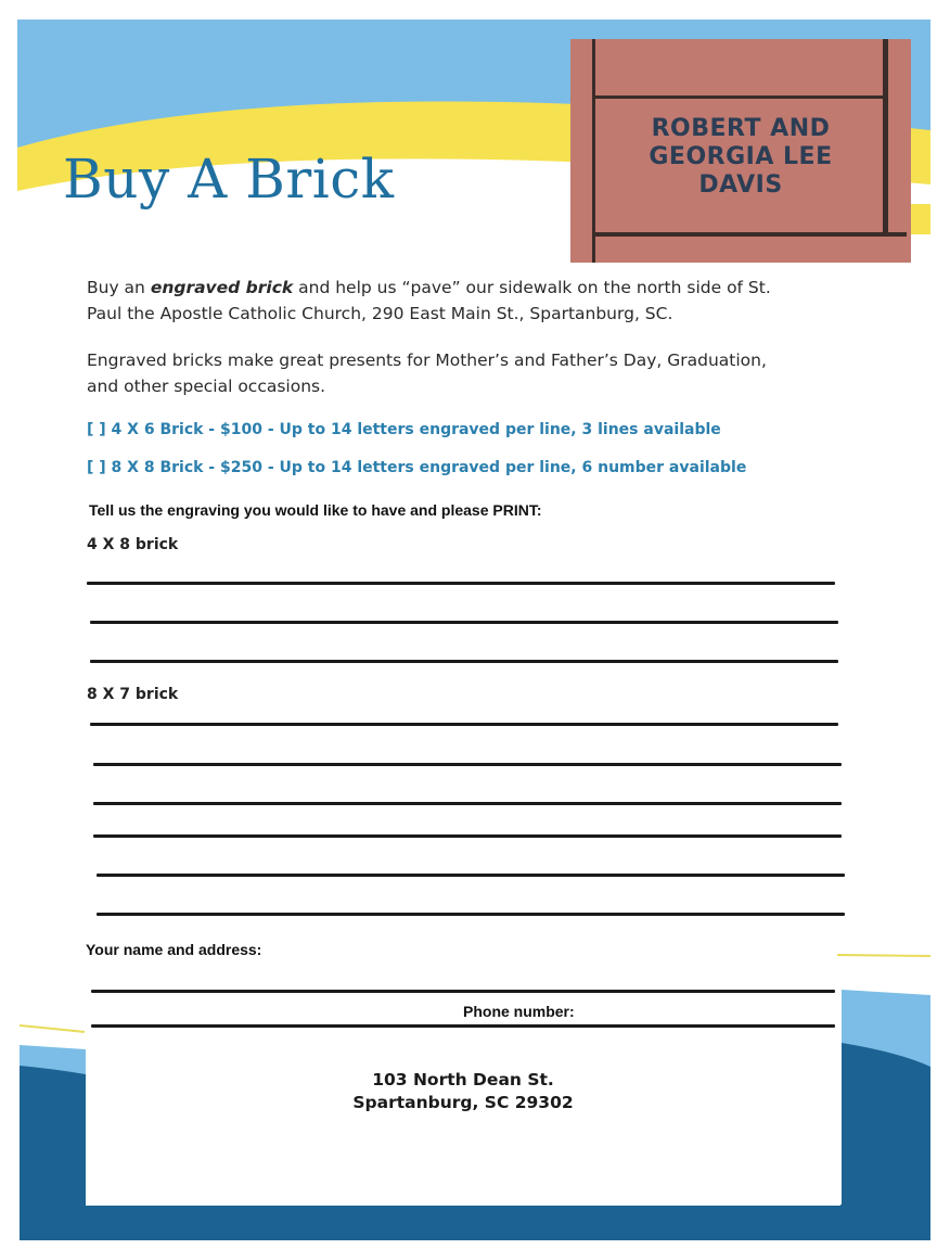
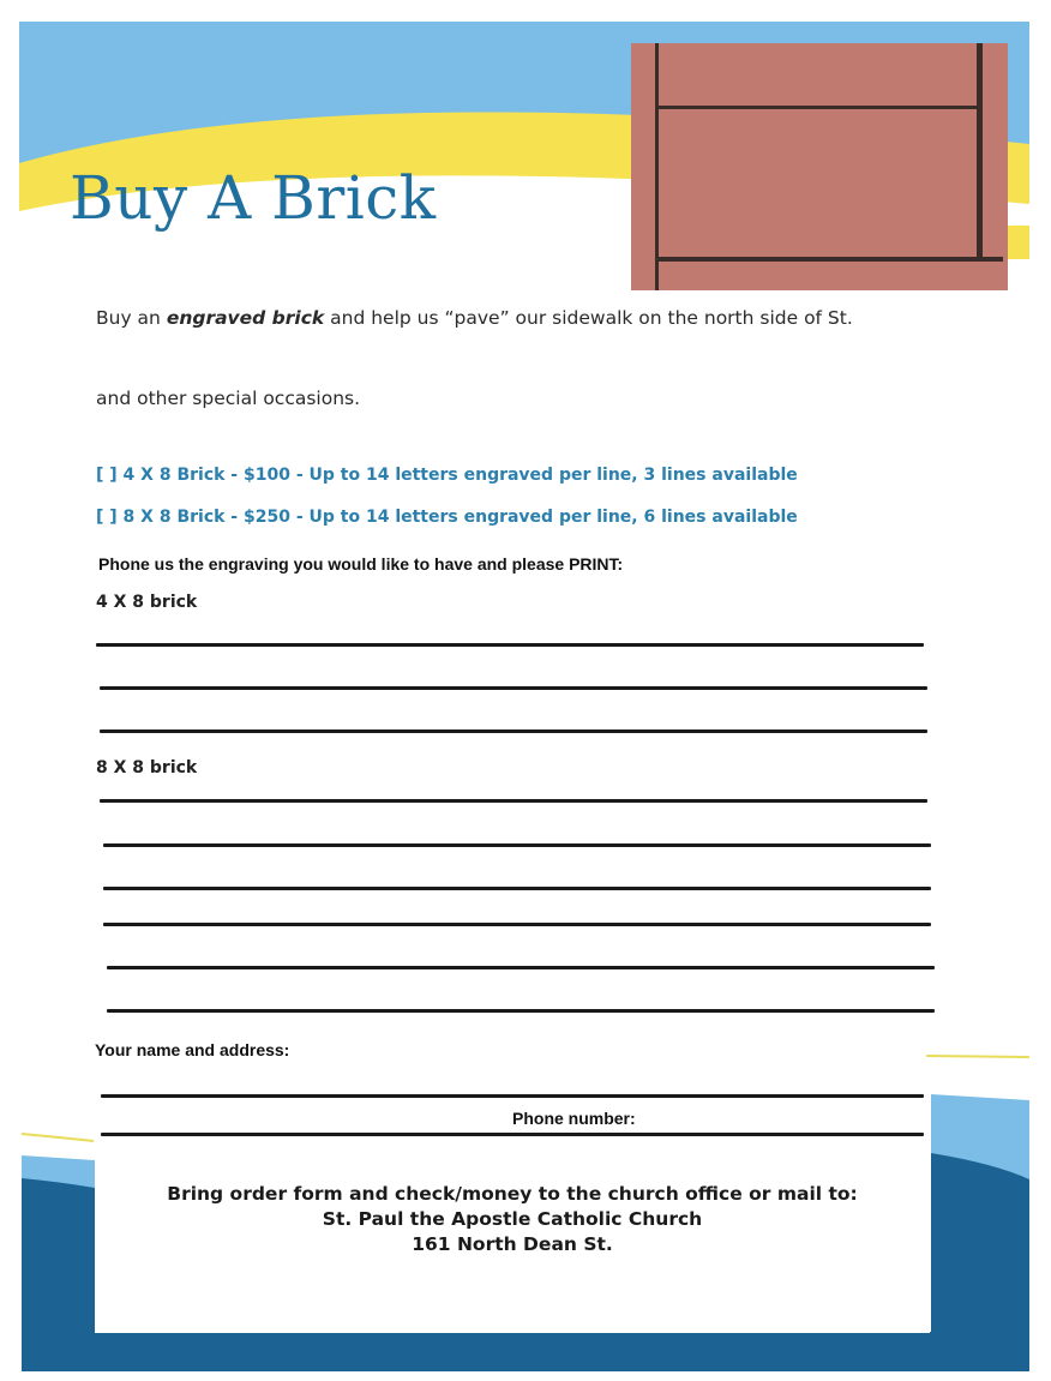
  Buy A Brick
- ROBERT AND
- GEORGIA LEE
- DAVIS
  Buy an engraved brick and help us “pave” our sidewalk on the north side of St.
- Paul the Apostle Catholic Church, 290 East Main St., Spartanburg, SC.
- Engraved bricks make great presents for Mother’s and Father’s Day, Graduation,
  and other special occasions.
- [ ] 4 X 6 Brick - $100 - Up to 14 letters engraved per line, 3 lines available
+ [ ] 4 X 8 Brick - $100 - Up to 14 letters engraved per line, 3 lines available
- [ ] 8 X 8 Brick - $250 - Up to 14 letters engraved per line, 6 number available
+ [ ] 8 X 8 Brick - $250 - Up to 14 letters engraved per line, 6 lines available
- Tell us the engraving you would like to have and please PRINT:
+ Phone us the engraving you would like to have and please PRINT:
  4 X 8 brick
- 8 X 7 brick
+ 8 X 8 brick
  Your name and address:
  Phone number:
+ Bring order form and check/money to the church office or mail to:
+ St. Paul the Apostle Catholic Church
- 103 North Dean St.
+ 161 North Dean St.
- Spartanburg, SC 29302
